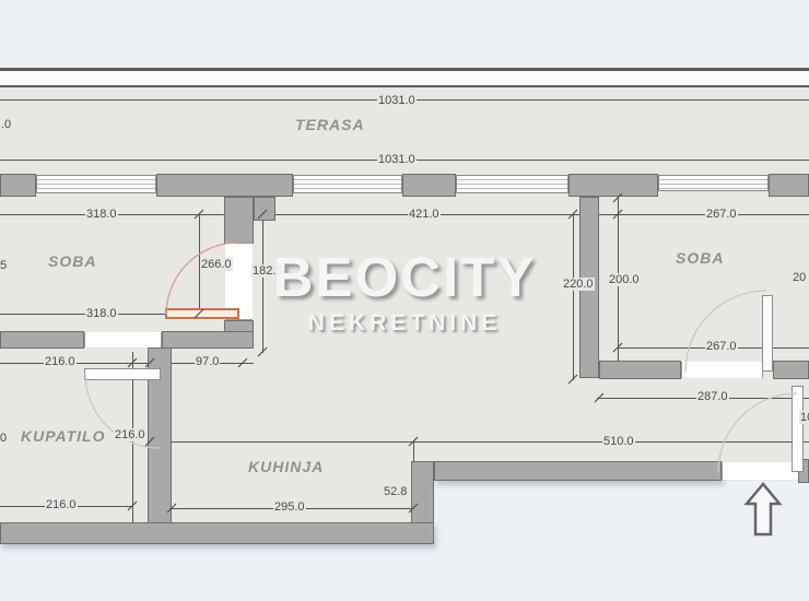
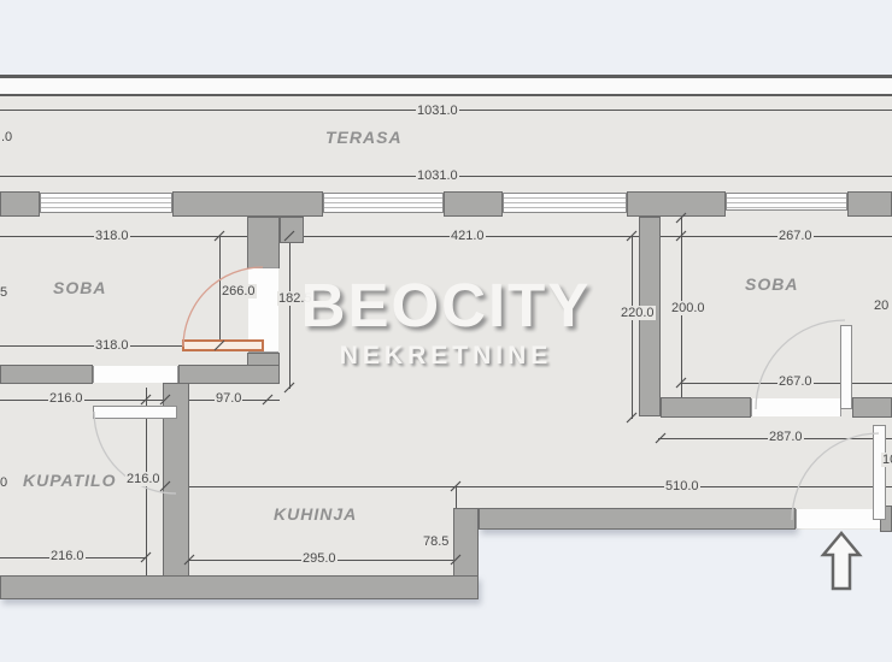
  1031.0
  1031.0
  .0
  318.0
  318.0
  421.0
  267.0
  267.0
  266.0
  182.5
  220.0
  200.0
  5
  20
  287.0
  510.0
- 52.8
+ 78.5
  295.0
  216.0
  97.0
  216.0
  216.0
  0
  TERASA
  SOBA
  SOBA
  KUPATILO
  KUHINJA
  BEOCITY
  NEKRETNINE
